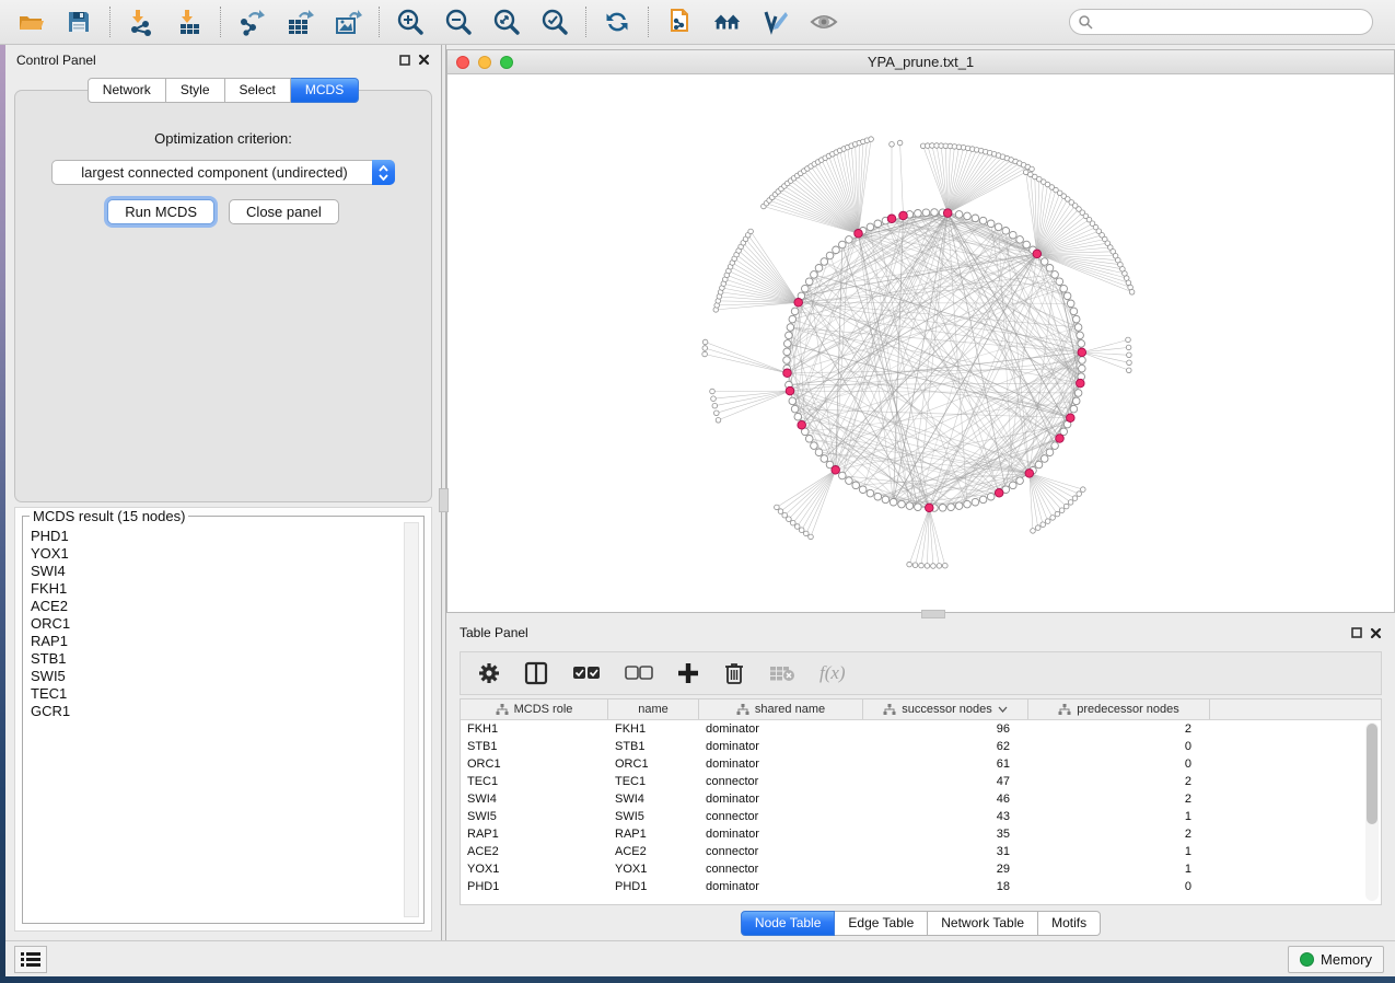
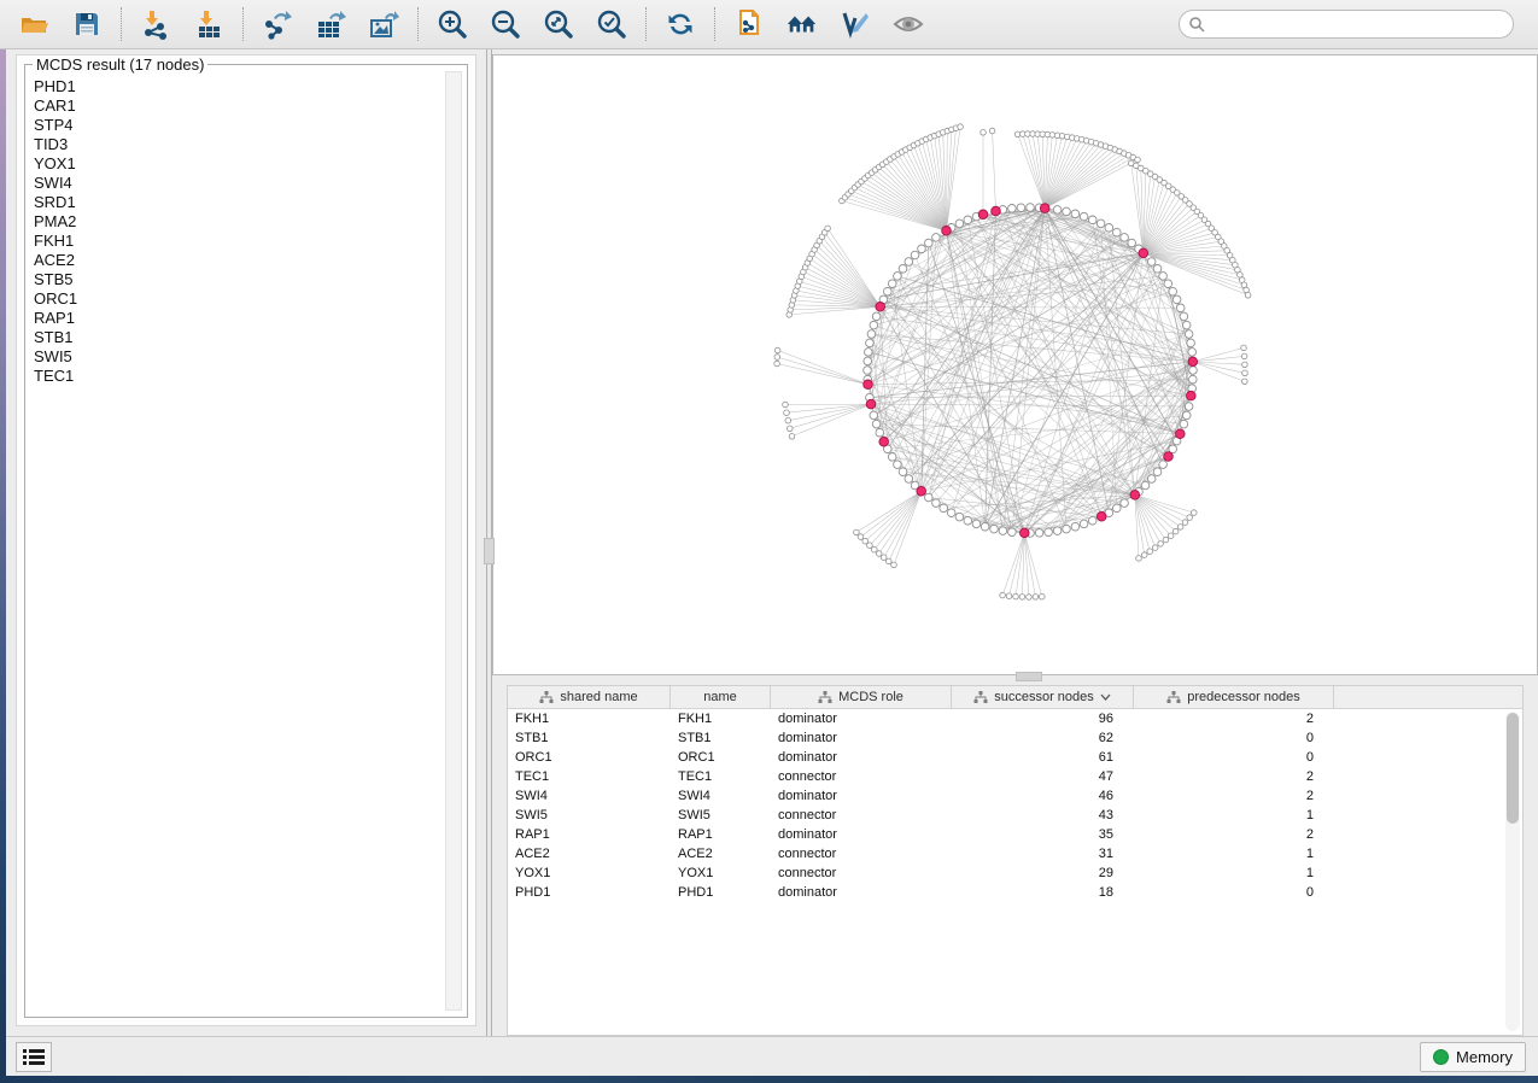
- Control Panel
- Network
- Style
- Select
- MCDS
- Optimization criterion:
- largest connected component (undirected)
- Run MCDS
- Close panel
- MCDS result (15 nodes)
+ MCDS result (17 nodes)
  PHD1
+ CAR1
+ STP4
+ TID3
  YOX1
  SWI4
+ SRD1
+ PMA2
  FKH1
  ACE2
+ STB5
  ORC1
  RAP1
  STB1
  SWI5
  TEC1
- GCR1
- YPA_prune.txt_1
- Table Panel
- f(x)
- MCDS role
+ shared name
  name
- shared name
+ MCDS role
  successor nodes
  predecessor nodes
  FKH1
  FKH1
  dominator
  96
  2
  STB1
  STB1
  dominator
  62
  0
  ORC1
  ORC1
  dominator
  61
  0
  TEC1
  TEC1
  connector
  47
  2
  SWI4
  SWI4
  dominator
  46
  2
  SWI5
  SWI5
  connector
  43
  1
  RAP1
  RAP1
  dominator
  35
  2
  ACE2
  ACE2
  connector
  31
  1
  YOX1
  YOX1
  connector
  29
  1
  PHD1
  PHD1
  dominator
  18
  0
- Node Table
- Edge Table
- Network Table
- Motifs
  Memory
